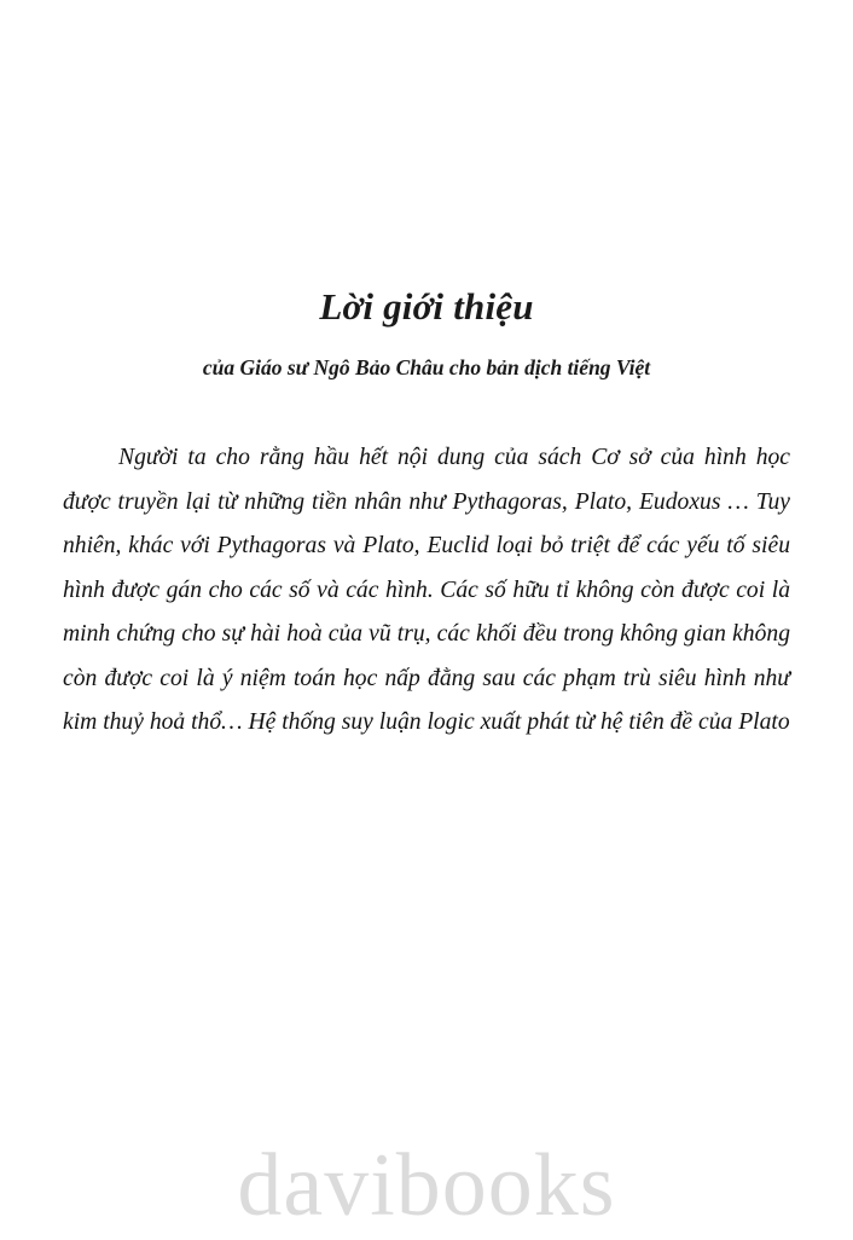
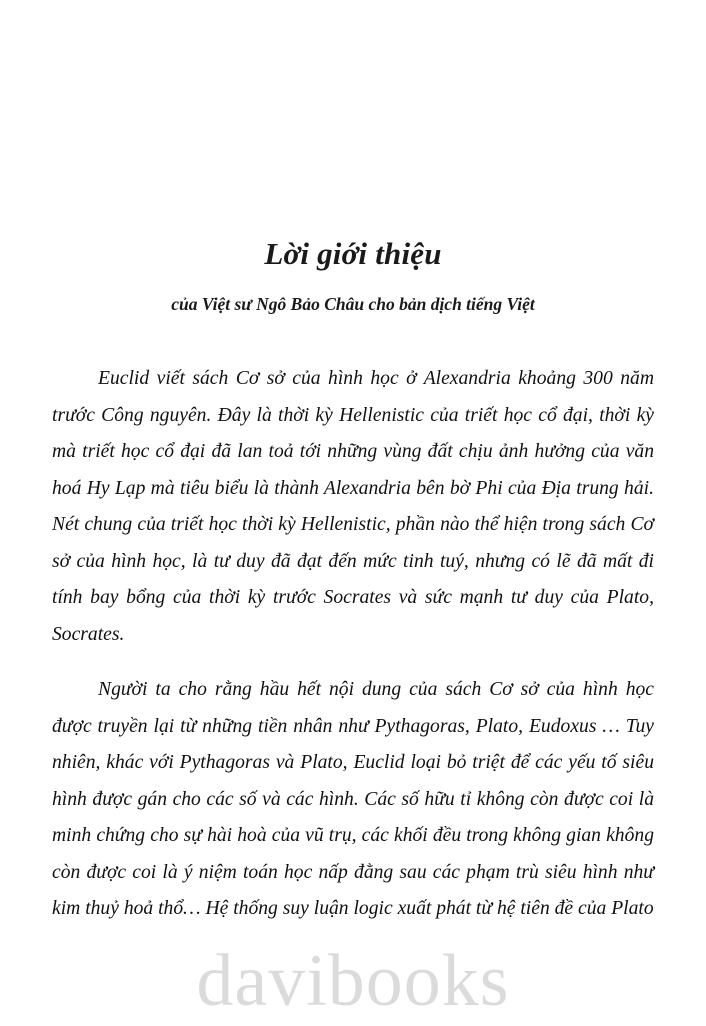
  Lời giới thiệu
- của Giáo sư Ngô Bảo Châu cho bản dịch tiếng Việt
+ của Việt sư Ngô Bảo Châu cho bản dịch tiếng Việt
+ Euclid viết sách Cơ sở của hình học ở Alexandria khoảng 300 năm trước Công nguyên. Đây là thời kỳ Hellenistic của triết học cổ đại, thời kỳ mà triết học cổ đại đã lan toả tới những vùng đất chịu ảnh hưởng của văn hoá Hy Lạp mà tiêu biểu là thành Alexandria bên bờ Phi của Địa trung hải. Nét chung của triết học thời kỳ Hellenistic, phần nào thể hiện trong sách Cơ sở của hình học, là tư duy đã đạt đến mức tinh tuý, nhưng có lẽ đã mất đi tính bay bổng của thời kỳ trước Socrates và sức mạnh tư duy của Plato, Socrates.
  Người ta cho rằng hầu hết nội dung của sách Cơ sở của hình học được truyền lại từ những tiền nhân như Pythagoras, Plato, Eudoxus … Tuy nhiên, khác với Pythagoras và Plato, Euclid loại bỏ triệt để các yếu tố siêu hình được gán cho các số và các hình. Các số hữu tỉ không còn được coi là minh chứng cho sự hài hoà của vũ trụ, các khối đều trong không gian không còn được coi là ý niệm toán học nấp đằng sau các phạm trù siêu hình như kim thuỷ hoả thổ… Hệ thống suy luận logic xuất phát từ hệ tiên đề của Plato
  davibooks
